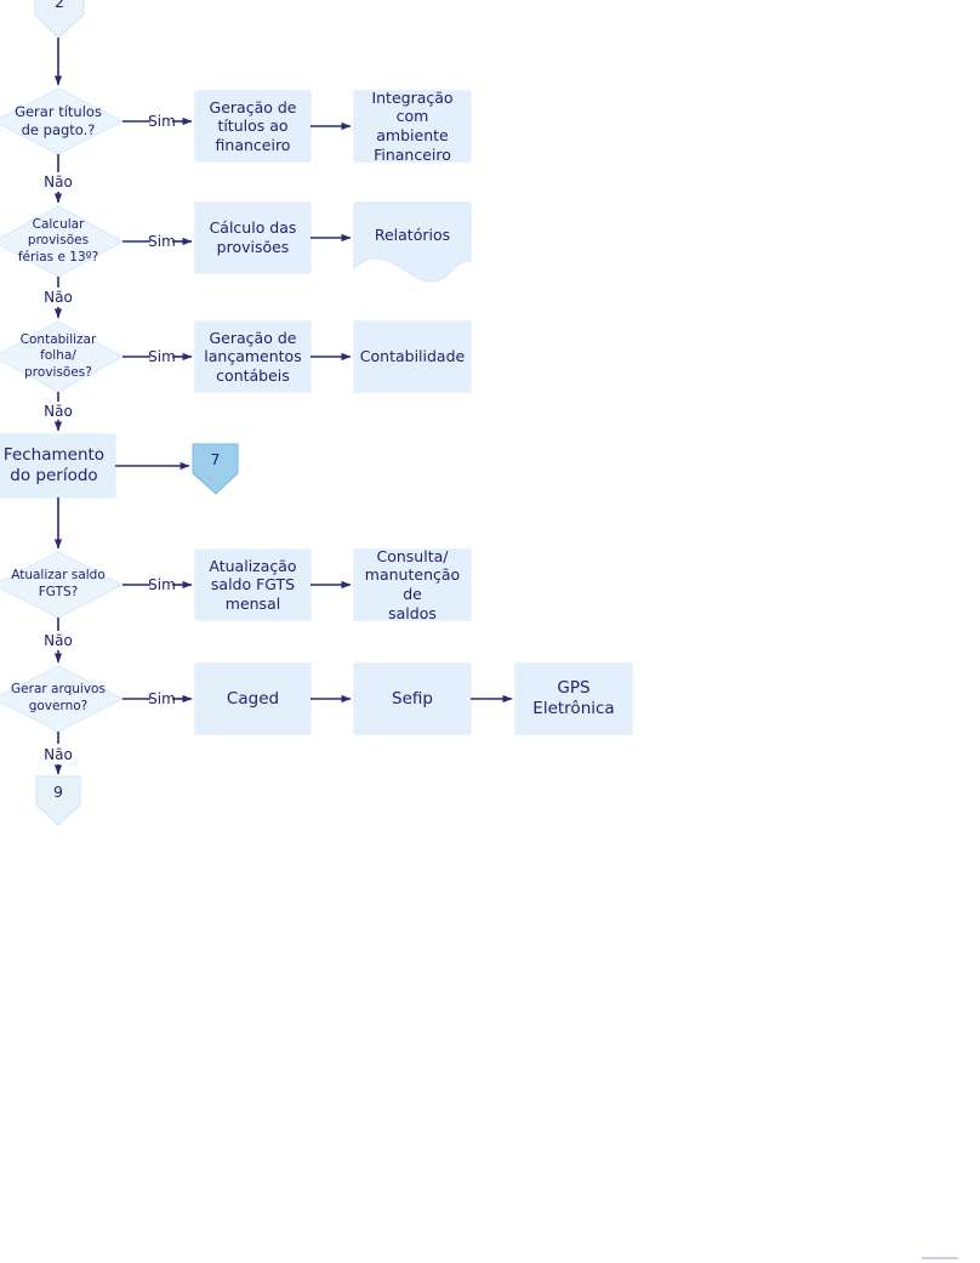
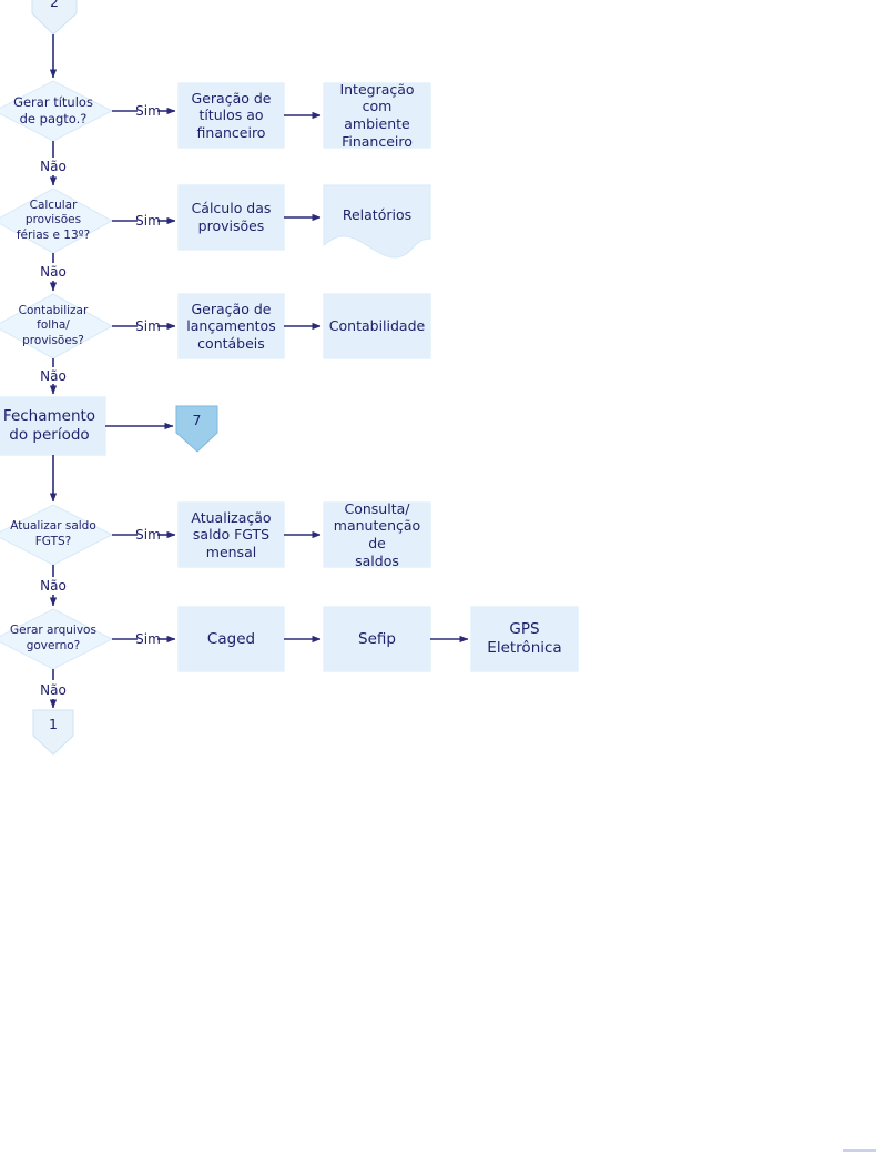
  2
  7
- 9
+ 1
  Gerar títulos
  de pagto.?
  Calcular
  provisões
  férias e 13º?
  Contabilizar
  folha/
  provisões?
  Atualizar saldo
  FGTS?
  Gerar arquivos
  governo?
  Geração de
  títulos ao
  financeiro
  Integração com
  ambiente
  Financeiro
  Cálculo das
  provisões
  Relatórios
  Geração de
  lançamentos
  contábeis
  Contabilidade
  Fechamento
  do período
  Atualização
  saldo FGTS
  mensal
  Consulta/
  manutenção de
  saldos
  Caged
  Sefip
  GPS Eletrônica
  Sim
  Sim
  Sim
  Sim
  Sim
  Não
  Não
  Não
  Não
  Não
